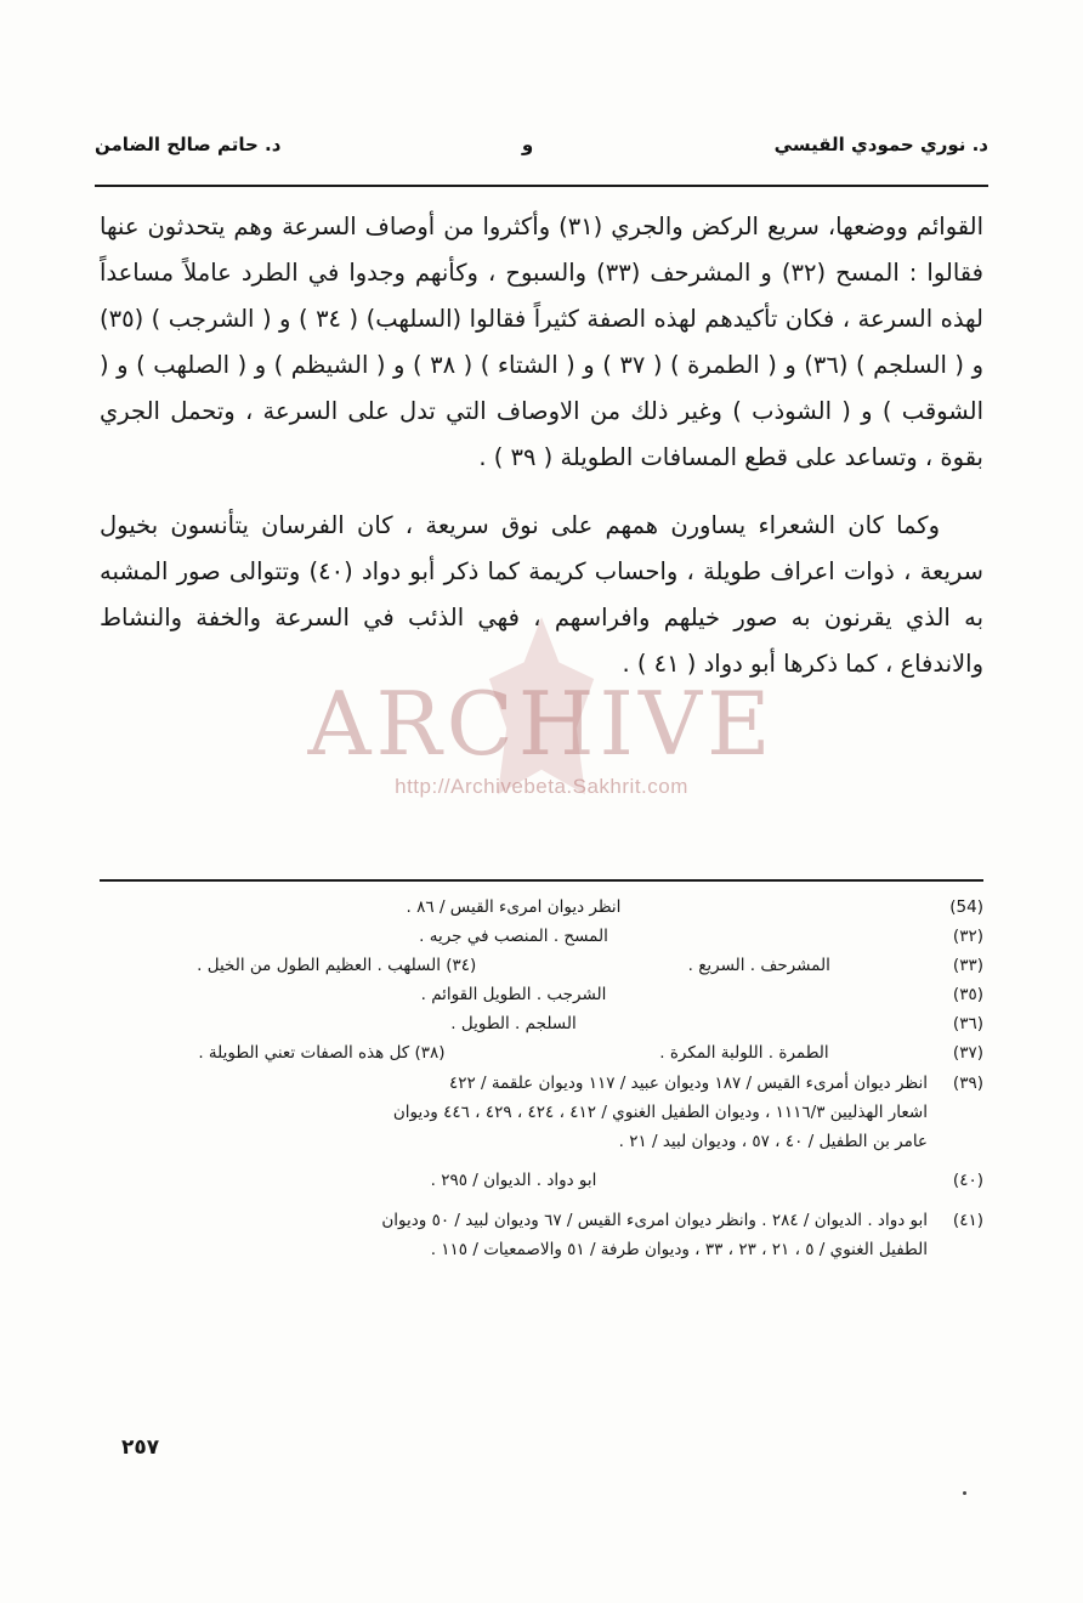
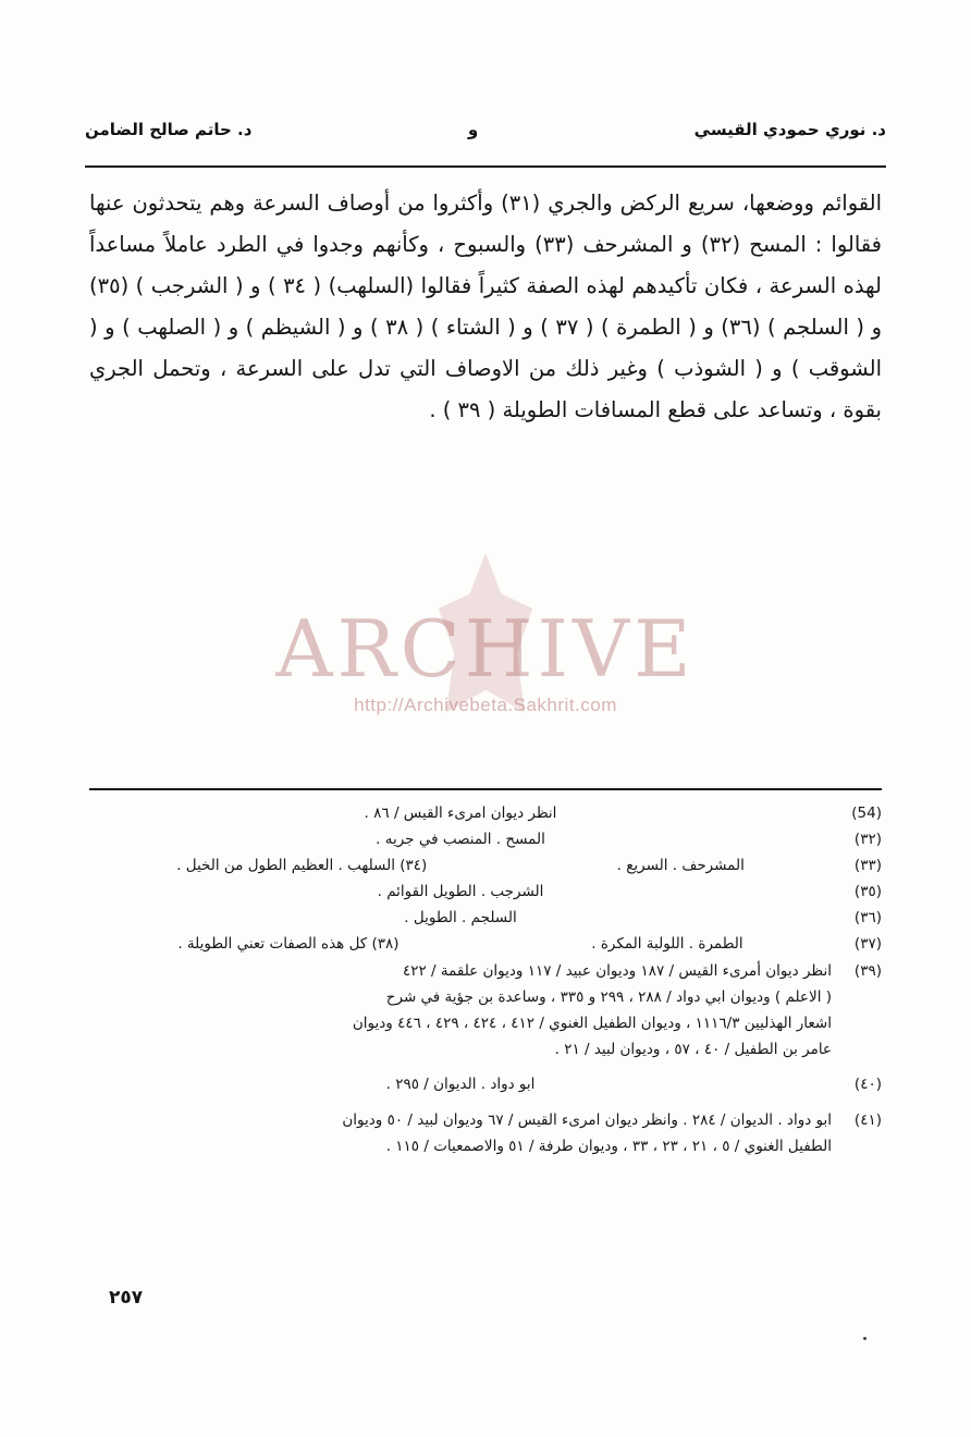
  د. نوري حمودي القيسي
  و
  د. حاتم صالح الضامن
  القوائم ووضعها، سريع الركض والجري (٣١) وأكثروا من أوصاف السرعة وهم يتحدثون عنها فقالوا : المسح (٣٢) و المشرحف (٣٣) والسبوح ، وكأنهم وجدوا في الطرد عاملاً مساعداً لهذه السرعة ، فكان تأكيدهم لهذه الصفة كثيراً فقالوا (السلهب) ( ٣٤ ) و ( الشرجب ) (٣٥) و ( السلجم ) (٣٦) و ( الطمرة ) ( ٣٧ ) و ( الشتاء ) ( ٣٨ ) و ( الشيظم ) و ( الصلهب ) و ( الشوقب ) و ( الشوذب ) وغير ذلك من الاوصاف التي تدل على السرعة ، وتحمل الجري بقوة ، وتساعد على قطع المسافات الطويلة ( ٣٩ ) .
- وكما كان الشعراء يساورن همهم على نوق سريعة ، كان الفرسان يتأنسون بخيول سريعة ، ذوات اعراف طويلة ، واحساب كريمة كما ذكر أبو دواد (٤٠) وتتوالى صور المشبه به الذي يقرنون به صور خيلهم وافراسهم ، فهي الذئب في السرعة والخفة والنشاط والاندفاع ، كما ذكرها أبو دواد ( ٤١ ) .
  ARCHIVE
  http://Archivebeta.Sakhrit.com
  (54)
  انظر ديوان امرىء القيس / ٨٦ .
  (٣٢)
  المسح . المنصب في جريه .
  (٣٣)
  المشرحف . السريع .
  (٣٤) السلهب . العظيم الطول من الخيل .
  (٣٥)
  الشرجب . الطويل القوائم .
  (٣٦)
  السلجم . الطويل .
  (٣٧)
  الطمرة . اللولبة المكرة .
  (٣٨) كل هذه الصفات تعني الطويلة .
  (٣٩)
  انظر ديوان أمرىء القيس / ١٨٧ وديوان عبيد / ١١٧ وديوان علقمة / ٤٢٢
+ ( الاعلم ) وديوان ابي دواد / ٢٨٨ ، ٢٩٩ و ٣٣٥ ، وساعدة بن جؤية في شرح
  اشعار الهذليين ١١١٦/٣ ، وديوان الطفيل الغنوي / ٤١٢ ، ٤٢٤ ، ٤٢٩ ، ٤٤٦ وديوان
  عامر بن الطفيل / ٤٠ ، ٥٧ ، وديوان لبيد / ٢١ .
  (٤٠)
  ابو دواد . الديوان / ٢٩٥ .
  (٤١)
  ابو دواد . الديوان / ٢٨٤ . وانظر ديوان امرىء القيس / ٦٧ وديوان لبيد / ٥٠ وديوان
  الطفيل الغنوي / ٥ ، ٢١ ، ٢٣ ، ٣٣ ، وديوان طرفة / ٥١ والاصمعيات / ١١٥ .
  ٢٥٧
